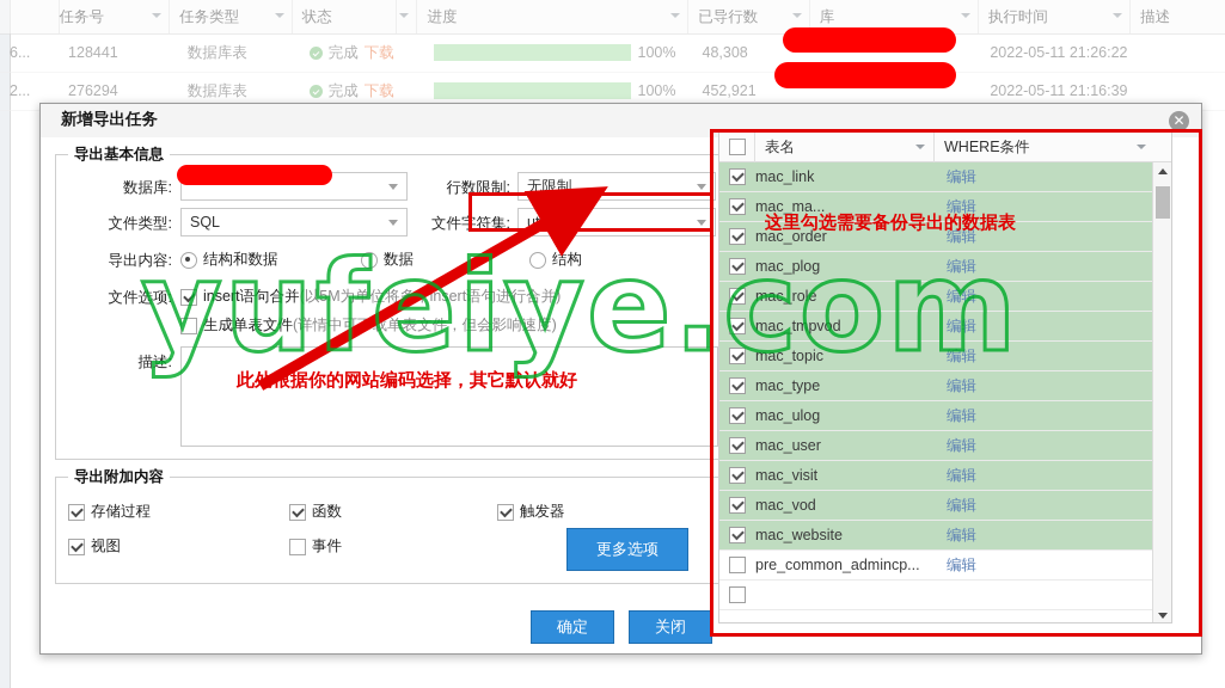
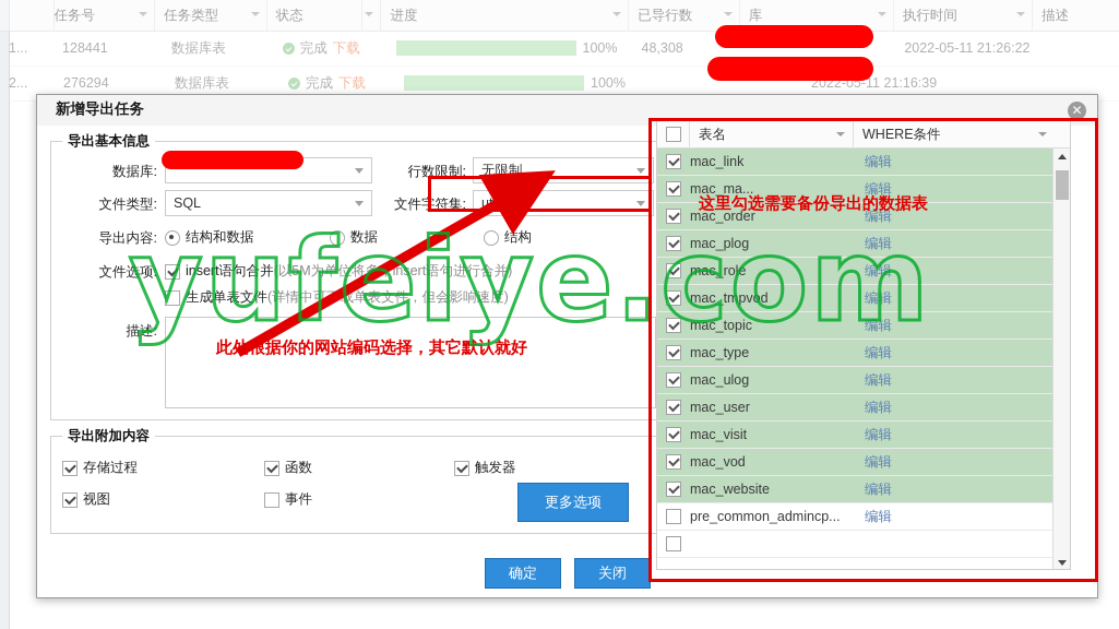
  任务号
  任务类型
  状态
  进度
  已导行数
  库
  执行时间
  描述
- 6...
+ 1...
  128441
  数据库表
  完成
  下载
  100%
  48,308
  2022-05-11 21:26:22
  2...
  276294
  数据库表
  完成
  下载
  100%
- 452,921
  2022-05-11 21:16:39
  新增导出任务
  ✕
  导出基本信息
  数据库:
  行数限制:
  无限制
  文件类型:
  SQL
  文件字符集:
  导出内容:
  结构和数据
  数据
  结构
  文件选项:
  insert语句合并
  (以5M为单位将insert语句进行合并)
  生成单表文件
  (详情中可载单表文件，但会影响速度)
  描述:
  导出附加内容
  存储过程
  函数
  触发器
  视图
  事件
  更多选项
  确定
  关闭
  表名
  WHERE条件
  mac_link
  编辑
  mac_ma...
  编辑
  mac_order
  编辑
  mac_plog
  编辑
  mac_role
  编辑
  mac_tmpvod
  编辑
  mac_topic
  编辑
  mac_type
  编辑
  mac_ulog
  编辑
  mac_user
  编辑
  mac_visit
  编辑
  mac_vod
  编辑
  mac_website
  编辑
  pre_common_admincp...
  编辑
  此处根据你的网站编码选择，其它默认就好
  这里勾选需要备份导出的数据表
  yufeiye.com
